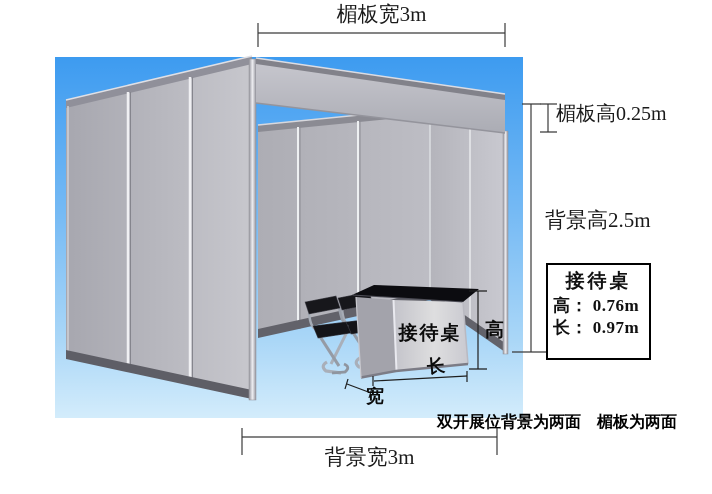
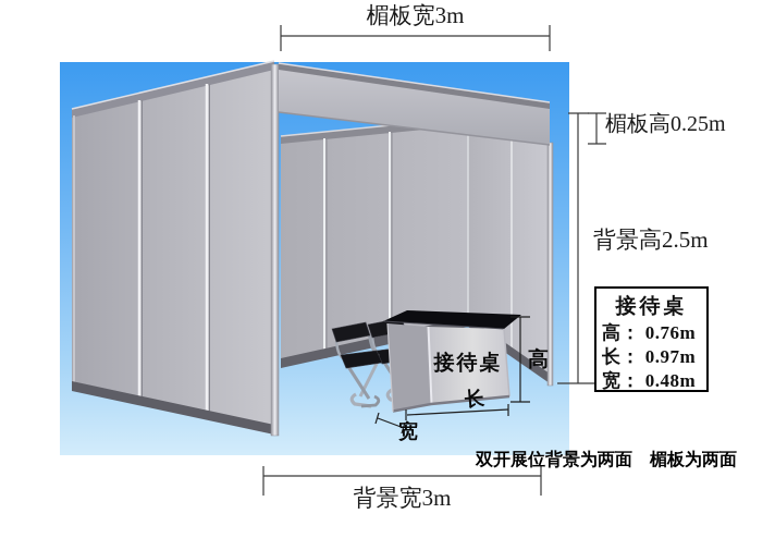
  楣板宽3m
  楣板高0.25m
  背景高2.5m
  背景宽3m
  接待桌
  高
  宽
  接待桌
  高： 0.76m
  长： 0.97m
+ 宽： 0.48m
  双开展位背景为两面 楣板为两面
